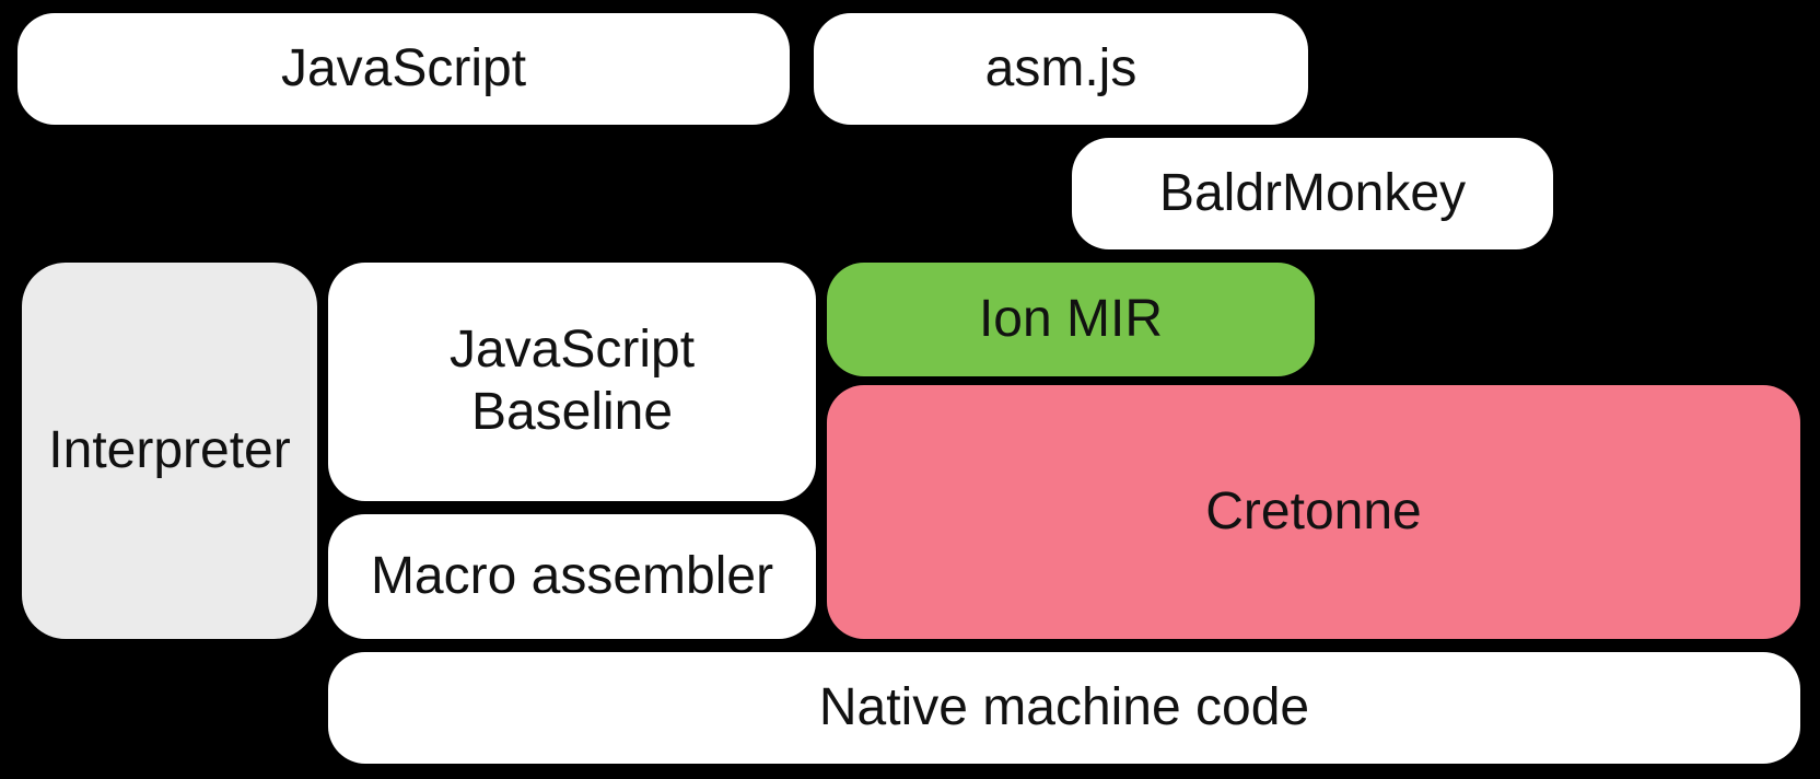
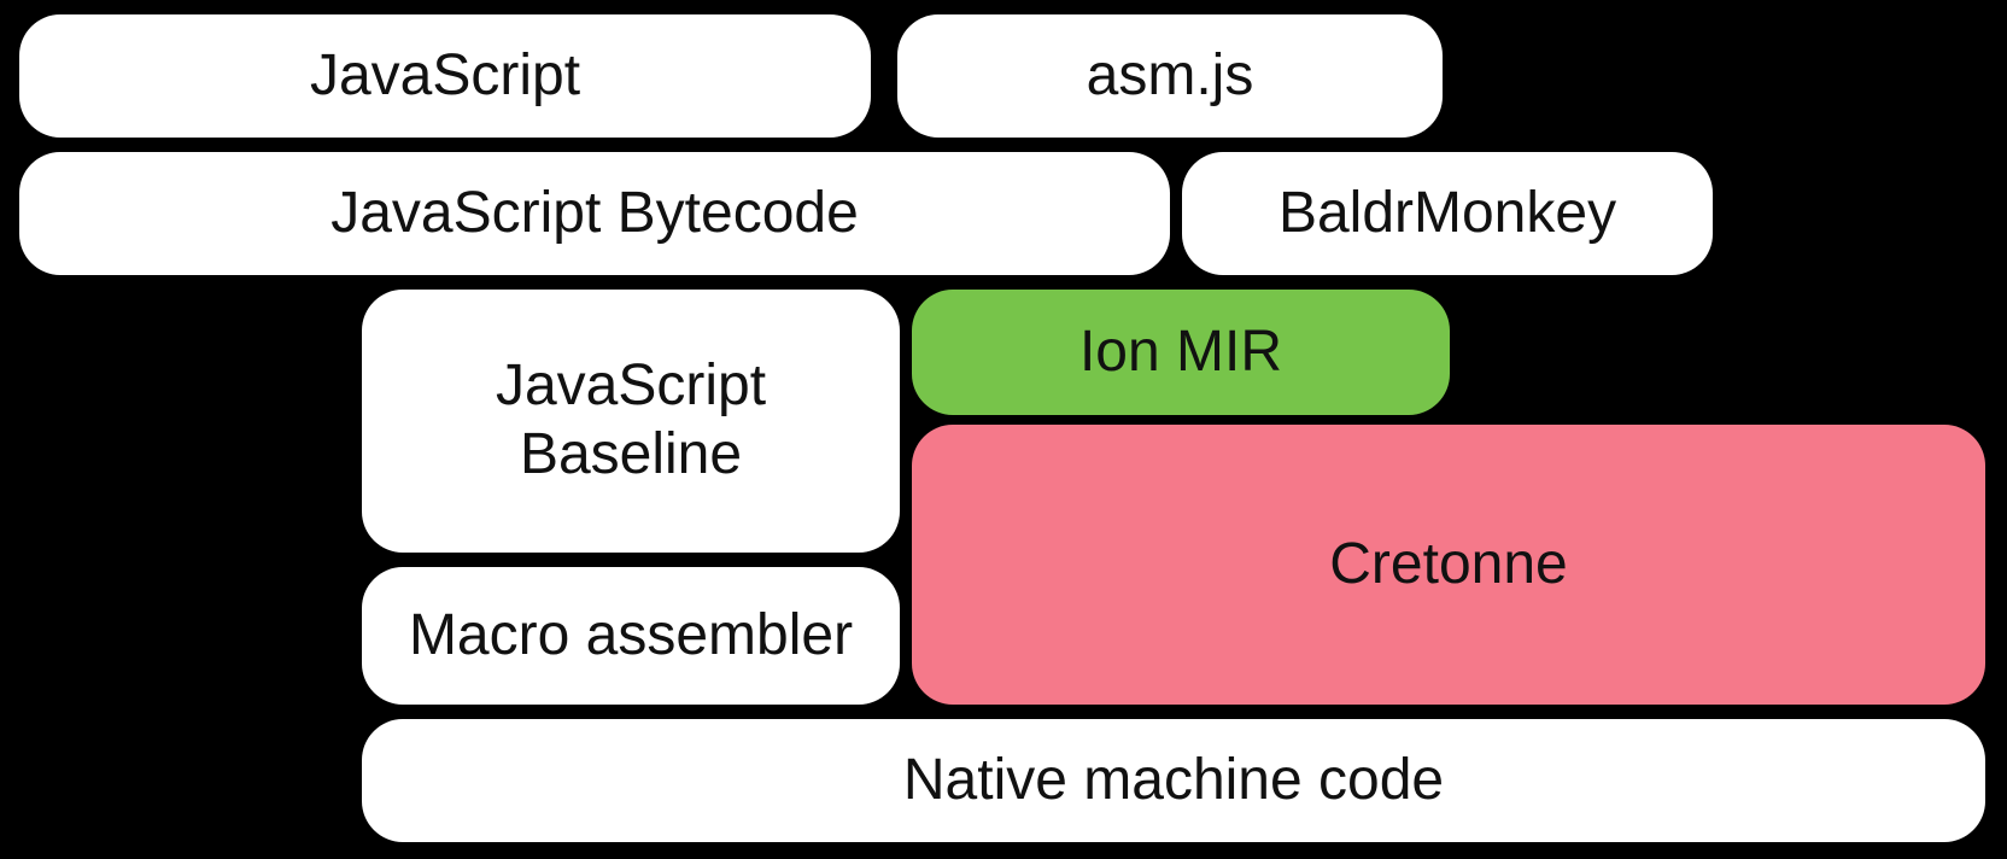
  JavaScript
  asm.js
+ JavaScript Bytecode
  BaldrMonkey
- Interpreter
  JavaScript
  Baseline
  Ion MIR
  Cretonne
  Macro assembler
  Native machine code
